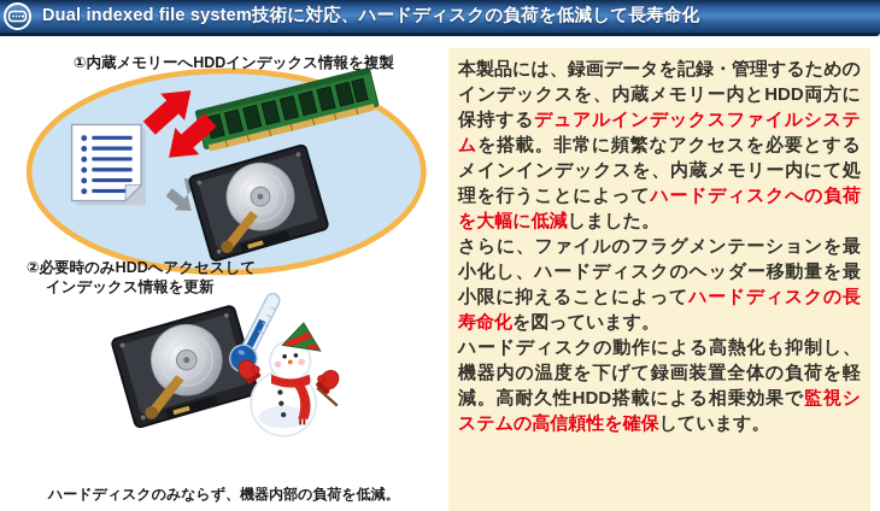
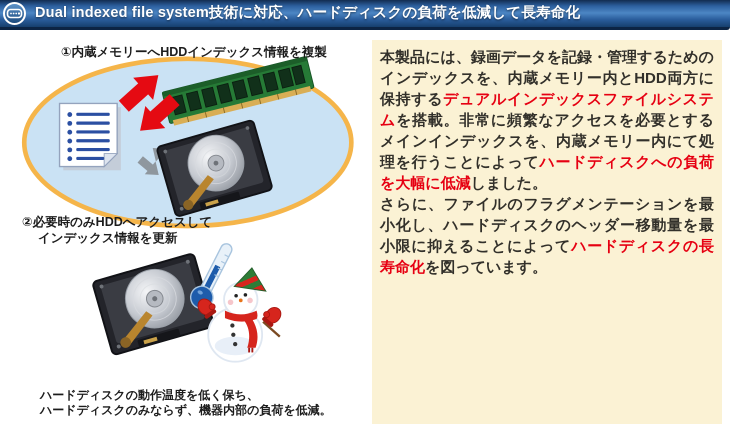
  Dual indexed file system技術に対応、ハードディスクの負荷を低減して長寿命化
  ①内蔵メモリーへHDDインデックス情報を複製
  ②必要時のみHDDへアクセスして
  インデックス情報を更新
+ ハードディスクの動作温度を低く保ち、
  ハードディスクのみならず、機器内部の負荷を低減。
  本製品には、録画データを記録・管理するためのインデックスを、内蔵メモリー内とHDD両方に保持するデュアルインデックスファイルシステムを搭載。非常に頻繁なアクセスを必要とするメインインデックスを、内蔵メモリー内にて処理を行うことによってハードディスクへの負荷を大幅に低減しました。
  さらに、ファイルのフラグメンテーションを最小化し、ハードディスクのヘッダー移動量を最小限に抑えることによってハードディスクの長寿命化を図っています。
- ハードディスクの動作による高熱化も抑制し、機器内の温度を下げて録画装置全体の負荷を軽減。高耐久性HDD搭載による相乗効果で監視システムの高信頼性を確保しています。
